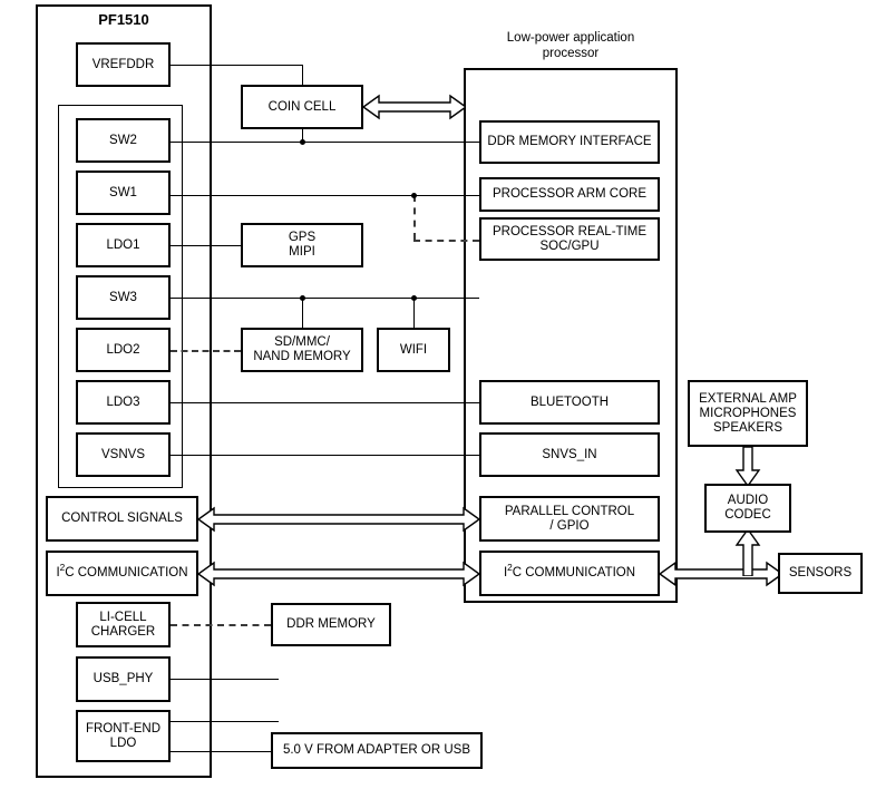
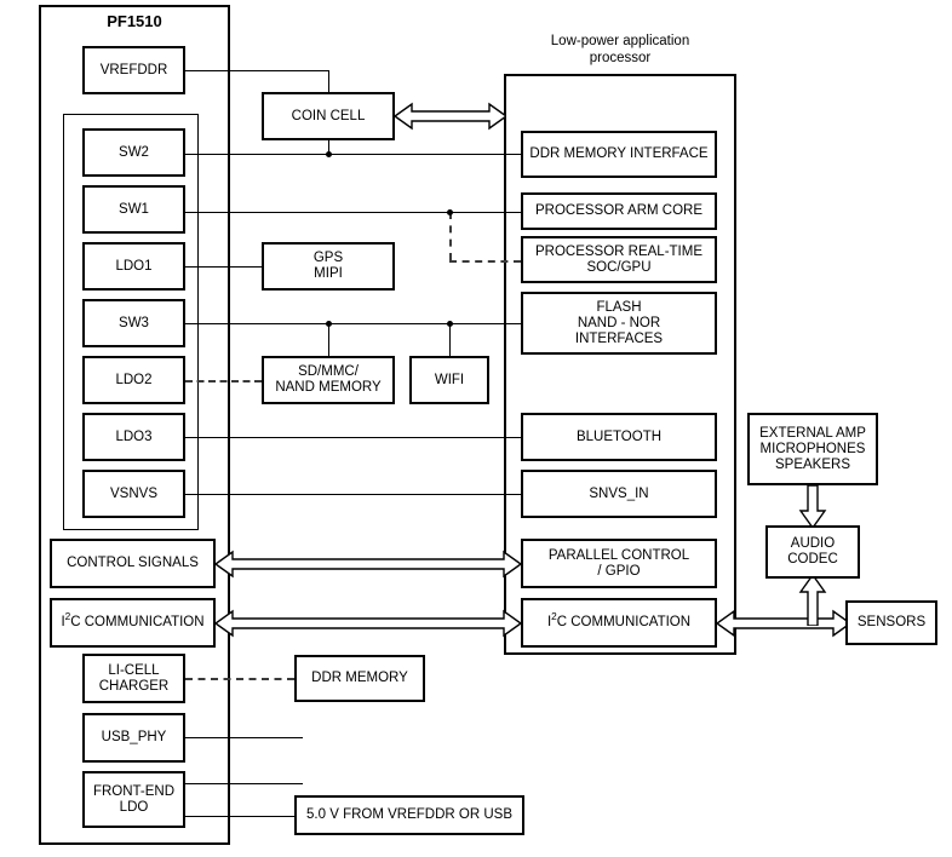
  PF1510
  VREFDDR
  SW2
  SW1
  LDO1
  SW3
  LDO2
  LDO3
  VSNVS
  CONTROL SIGNALS
  I2C COMMUNICATION
  LI-CELL
  CHARGER
  USB_PHY
  FRONT-END
  LDO
  Low-power application
  processor
  DDR MEMORY INTERFACE
  PROCESSOR ARM CORE
  PROCESSOR REAL-TIME
  SOC/GPU
+ FLASH
+ NAND - NOR
+ INTERFACES
  BLUETOOTH
  SNVS_IN
  PARALLEL CONTROL
  / GPIO
  I2C COMMUNICATION
  COIN CELL
  GPS
  MIPI
  SD/MMC/
  NAND MEMORY
  WIFI
  DDR MEMORY
- 5.0 V FROM ADAPTER OR USB
+ 5.0 V FROM VREFDDR OR USB
  EXTERNAL AMP
  MICROPHONES
  SPEAKERS
  AUDIO
  CODEC
  SENSORS
